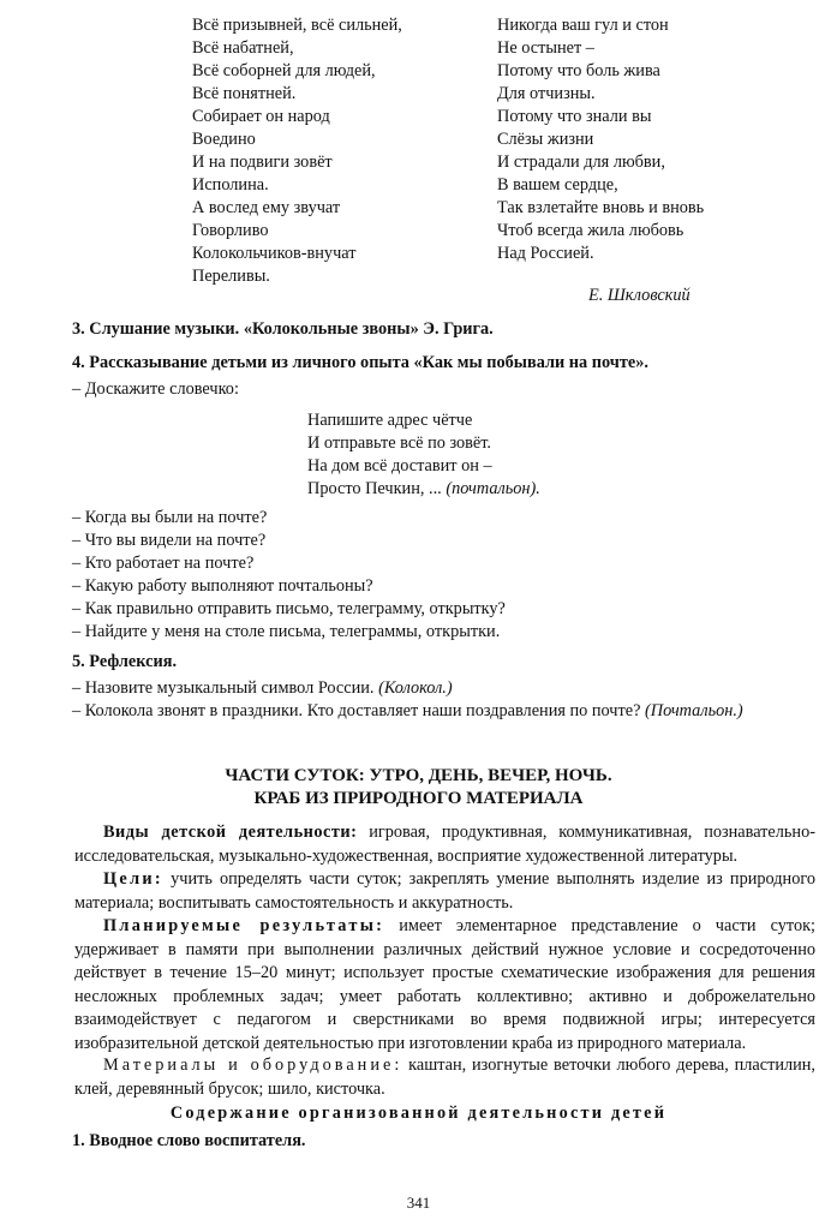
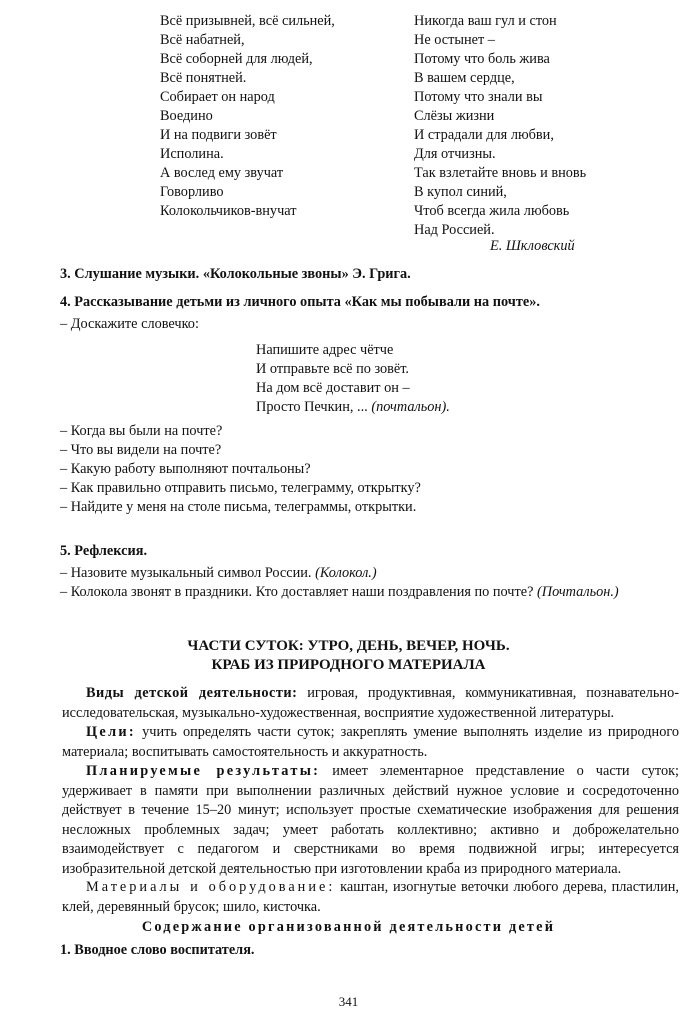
  Всё призывней, всё сильней,
  Всё набатней,
  Всё соборней для людей,
  Всё понятней.
  Собирает он народ
  Воедино
  И на подвиги зовёт
  Исполина.
  А вослед ему звучат
  Говорливо
  Колокольчиков-внучат
- Переливы.
  Никогда ваш гул и стон
  Не остынет –
  Потому что боль жива
- Для отчизны.
+ В вашем сердце,
  Потому что знали вы
  Слёзы жизни
  И страдали для любви,
- В вашем сердце,
+ Для отчизны.
  Так взлетайте вновь и вновь
+ В купол синий,
  Чтоб всегда жила любовь
  Над Россией.
  Е. Шкловский
  3. Слушание музыки. «Колокольные звоны» Э. Грига.
  4. Рассказывание детьми из личного опыта «Как мы побывали на почте».
  – Доскажите словечко:
  Напишите адрес чётче
  И отправьте всё по зовёт.
  На дом всё доставит он –
  Просто Печкин, ... (почтальон).
  – Когда вы были на почте?
  – Что вы видели на почте?
- – Кто работает на почте?
  – Какую работу выполняют почтальоны?
  – Как правильно отправить письмо, телеграмму, открытку?
  – Найдите у меня на столе письма, телеграммы, открытки.
  5. Рефлексия.
  – Назовите музыкальный символ России. (Колокол.)
  – Колокола звонят в праздники. Кто доставляет наши поздравления по почте? (Почтальон.)
  ЧАСТИ СУТОК: УТРО, ДЕНЬ, ВЕЧЕР, НОЧЬ.
  КРАБ ИЗ ПРИРОДНОГО МАТЕРИАЛА
  Виды детской деятельности: игровая, продуктивная, коммуникативная, познавательно-исследовательская, музыкально-художественная, восприятие художественной литературы.
  Цели: учить определять части суток; закреплять умение выполнять изделие из природного материала; воспитывать самостоятельность и аккуратность.
  Планируемые результаты: имеет элементарное представление о части суток; удерживает в памяти при выполнении различных действий нужное условие и сосредоточенно действует в течение 15–20 минут; использует простые схематические изображения для решения несложных проблемных задач; умеет работать коллективно; активно и доброжелательно взаимодействует с педагогом и сверстниками во время подвижной игры; интересуется изобразительной детской деятельностью при изготовлении краба из природного материала.
  Материалы и оборудование: каштан, изогнутые веточки любого дерева, пластилин, клей, деревянный брусок; шило, кисточка.
  Содержание организованной деятельности детей
  1. Вводное слово воспитателя.
  341
